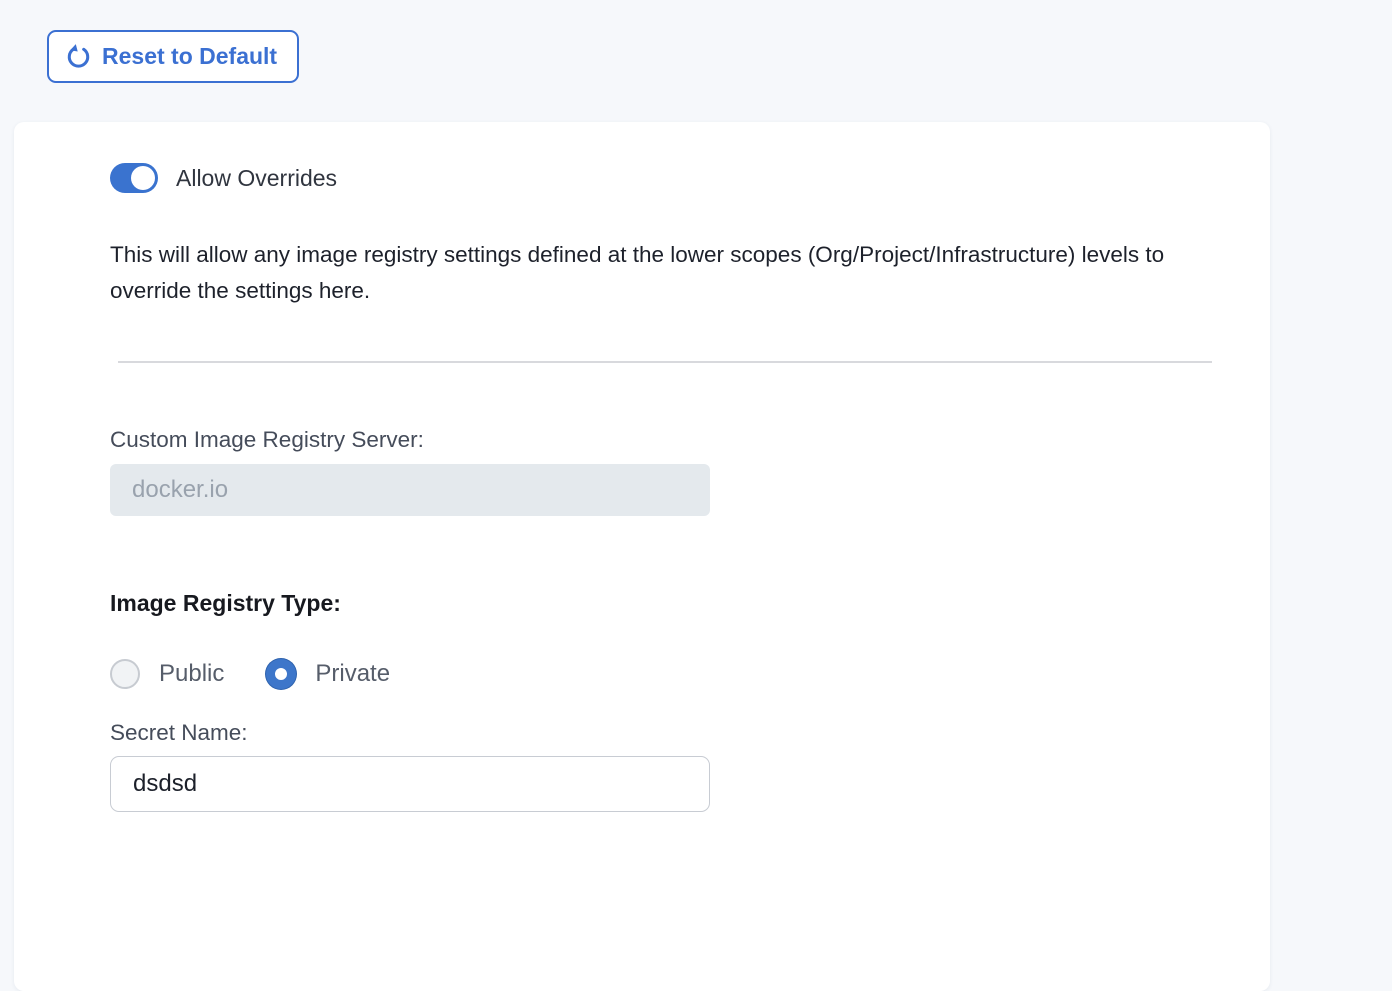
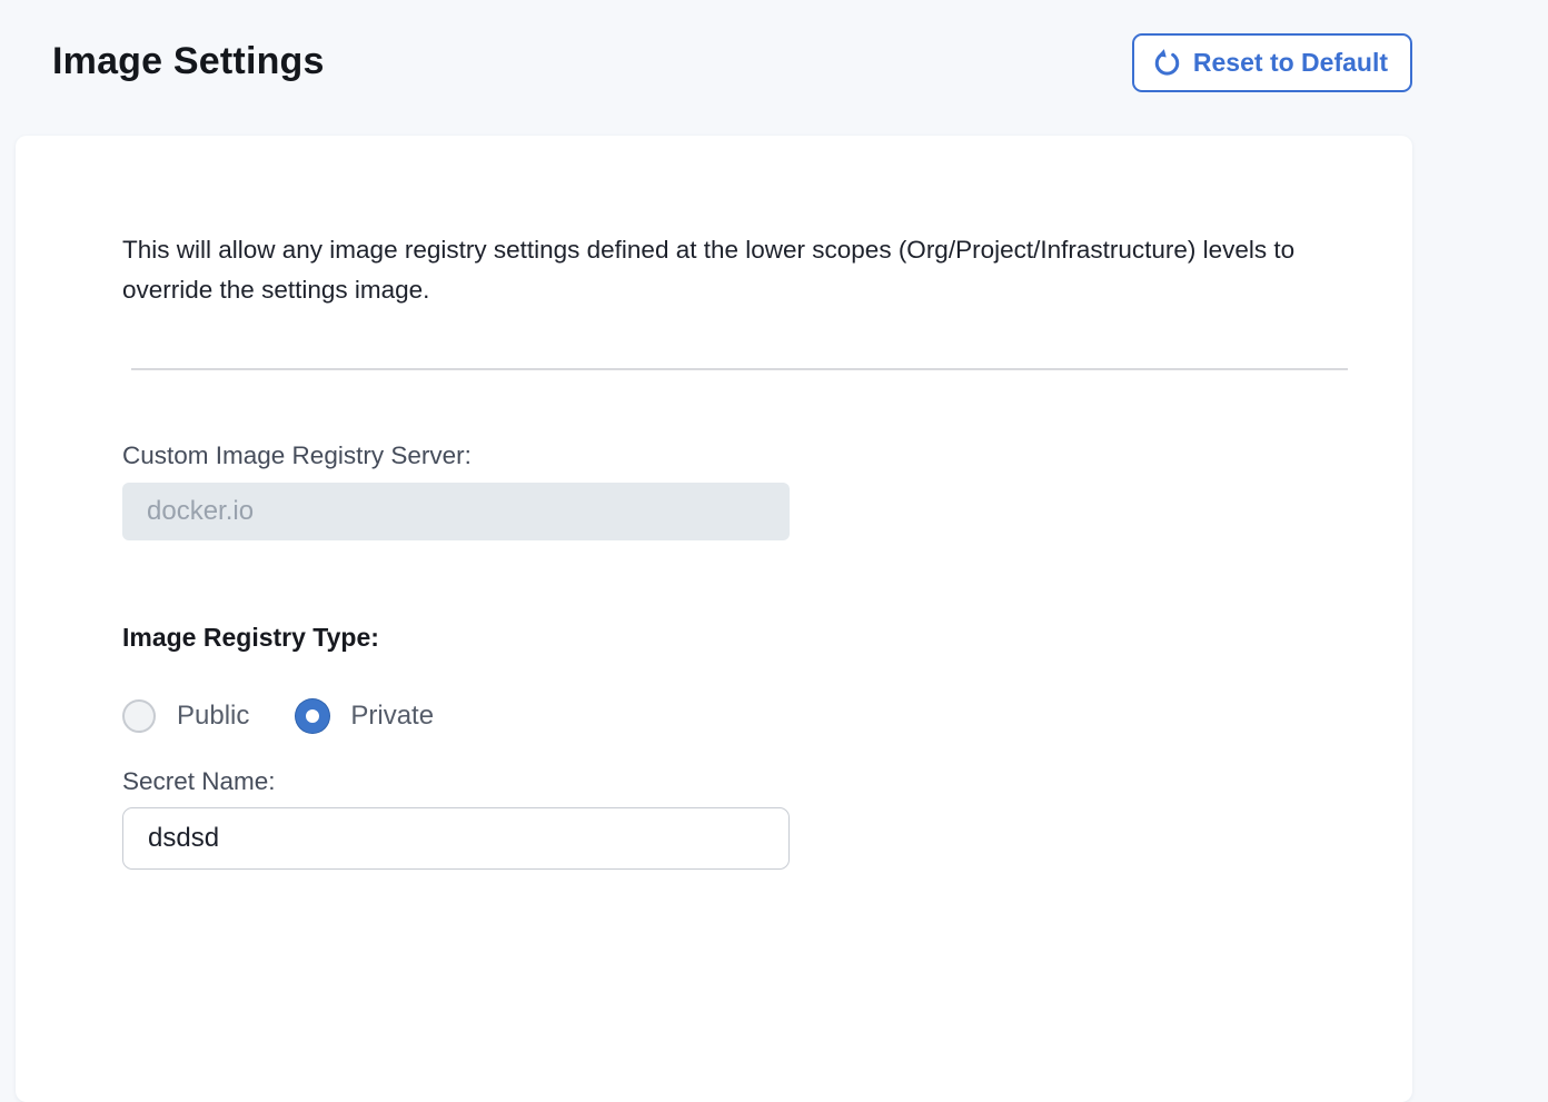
+ Image Settings
  Reset to Default
- Allow Overrides
- This will allow any image registry settings defined at the lower scopes (Org/Project/Infrastructure) levels to override the settings here.
+ This will allow any image registry settings defined at the lower scopes (Org/Project/Infrastructure) levels to override the settings image.
  Custom Image Registry Server:
  docker.io
  Image Registry Type:
  Public
  Private
  Secret Name:
  dsdsd
